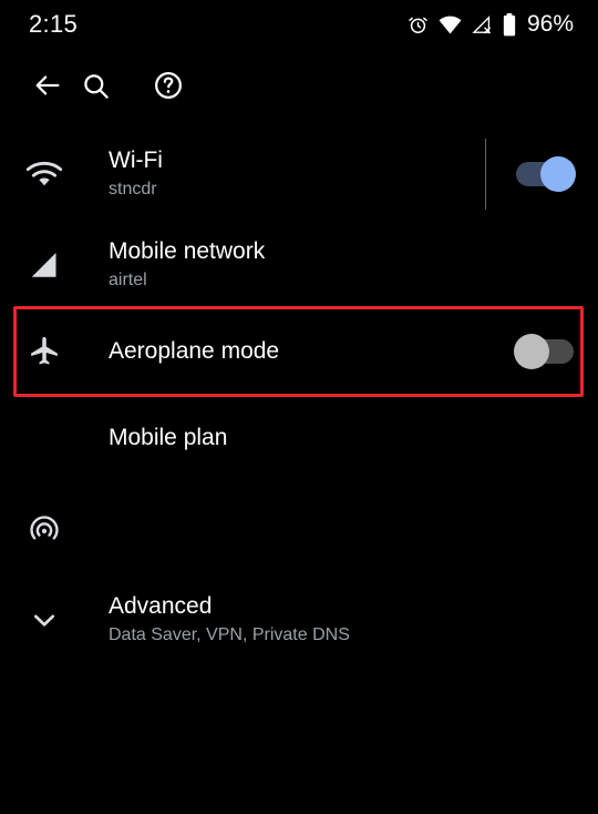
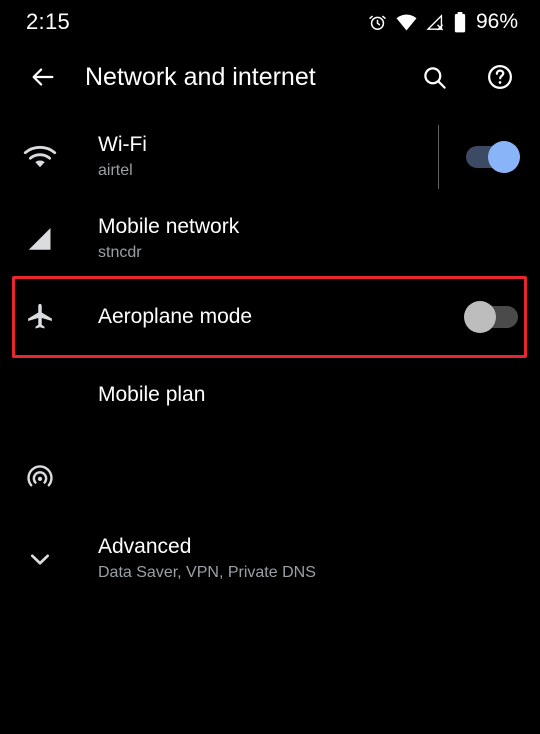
  2:15
  96%
+ Network and internet
  Wi-Fi
- stncdr
+ airtel
  Mobile network
- airtel
+ stncdr
  Aeroplane mode
  Mobile plan
  Advanced
  Data Saver, VPN, Private DNS
